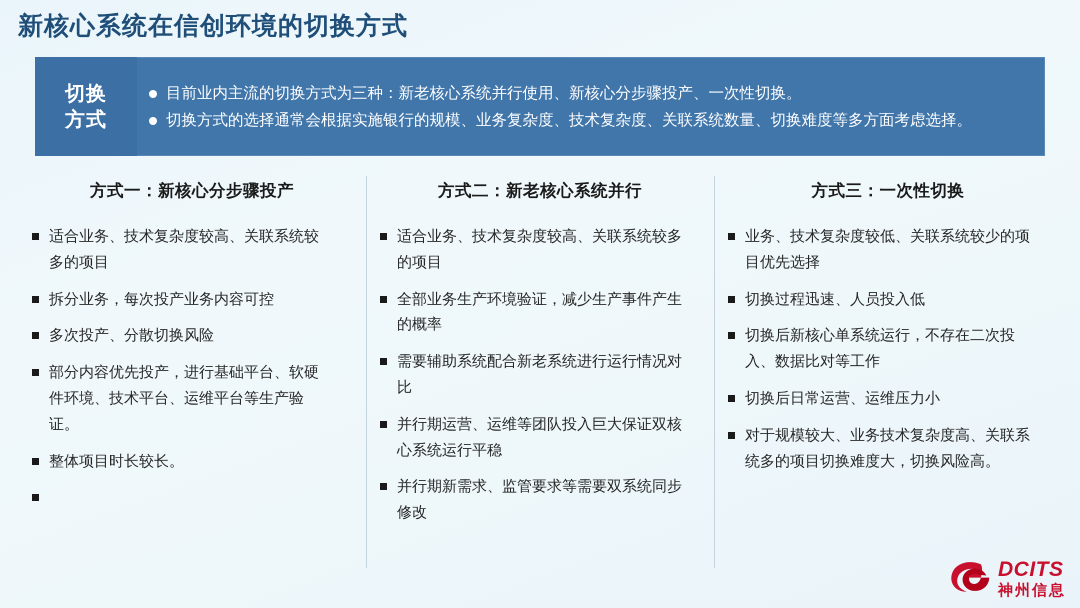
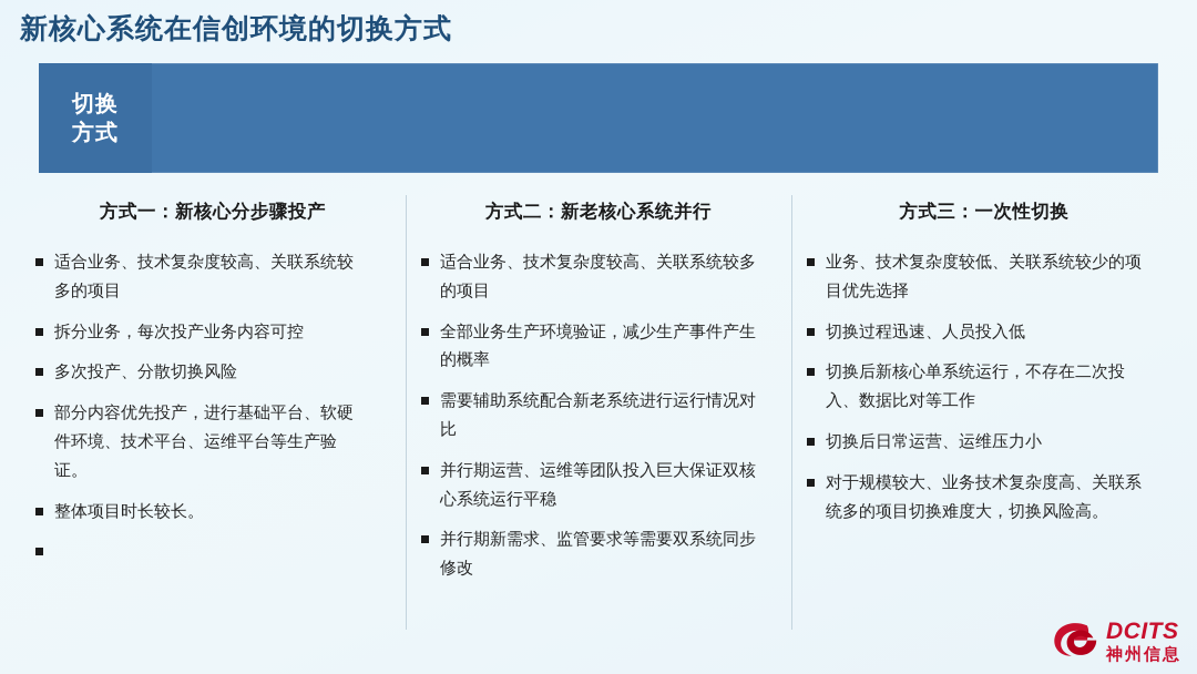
  新核心系统在信创环境的切换方式
  切换
  方式
- 目前业内主流的切换方式为三种：新老核心系统并行使用、新核心分步骤投产、一次性切换。
- 切换方式的选择通常会根据实施银行的规模、业务复杂度、技术复杂度、关联系统数量、切换难度等多方面考虑选择。
  方式一：新核心分步骤投产
  适合业务、技术复杂度较高、关联系统较多的项目
  拆分业务，每次投产业务内容可控
  多次投产、分散切换风险
  部分内容优先投产，进行基础平台、软硬件环境、技术平台、运维平台等生产验证。
  整体项目时长较长。
  方式二：新老核心系统并行
  适合业务、技术复杂度较高、关联系统较多的项目
  全部业务生产环境验证，减少生产事件产生的概率
  需要辅助系统配合新老系统进行运行情况对比
  并行期运营、运维等团队投入巨大保证双核心系统运行平稳
  并行期新需求、监管要求等需要双系统同步修改
  方式三：一次性切换
  业务、技术复杂度较低、关联系统较少的项目优先选择
  切换过程迅速、人员投入低
  切换后新核心单系统运行，不存在二次投入、数据比对等工作
  切换后日常运营、运维压力小
  对于规模较大、业务技术复杂度高、关联系统多的项目切换难度大，切换风险高。
  DCITS
  神州信息
